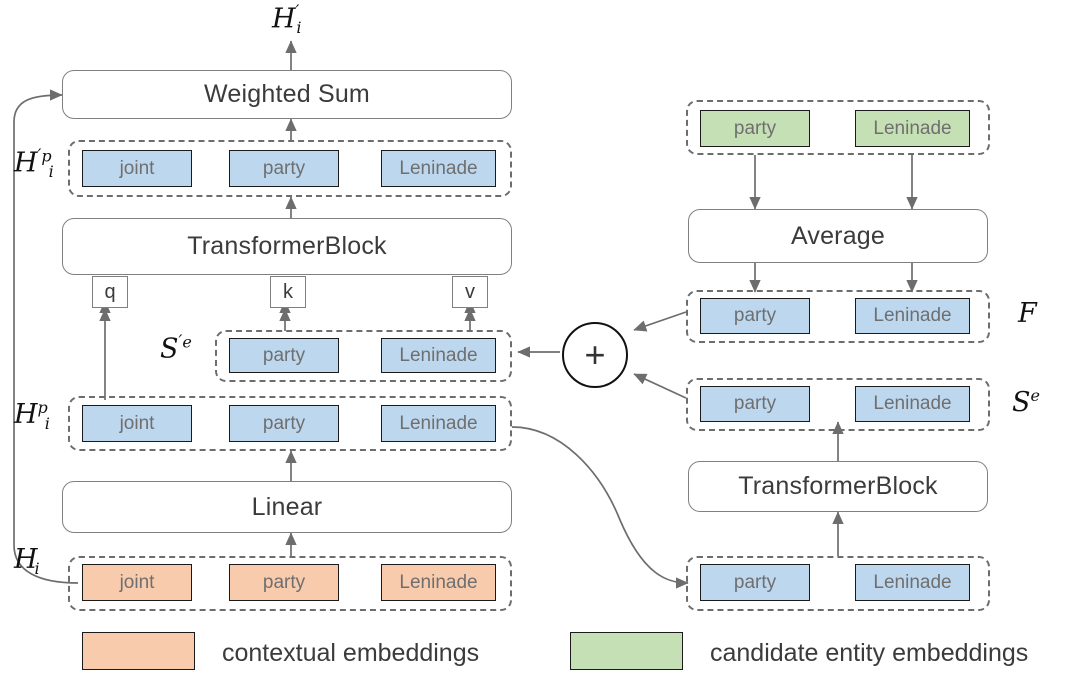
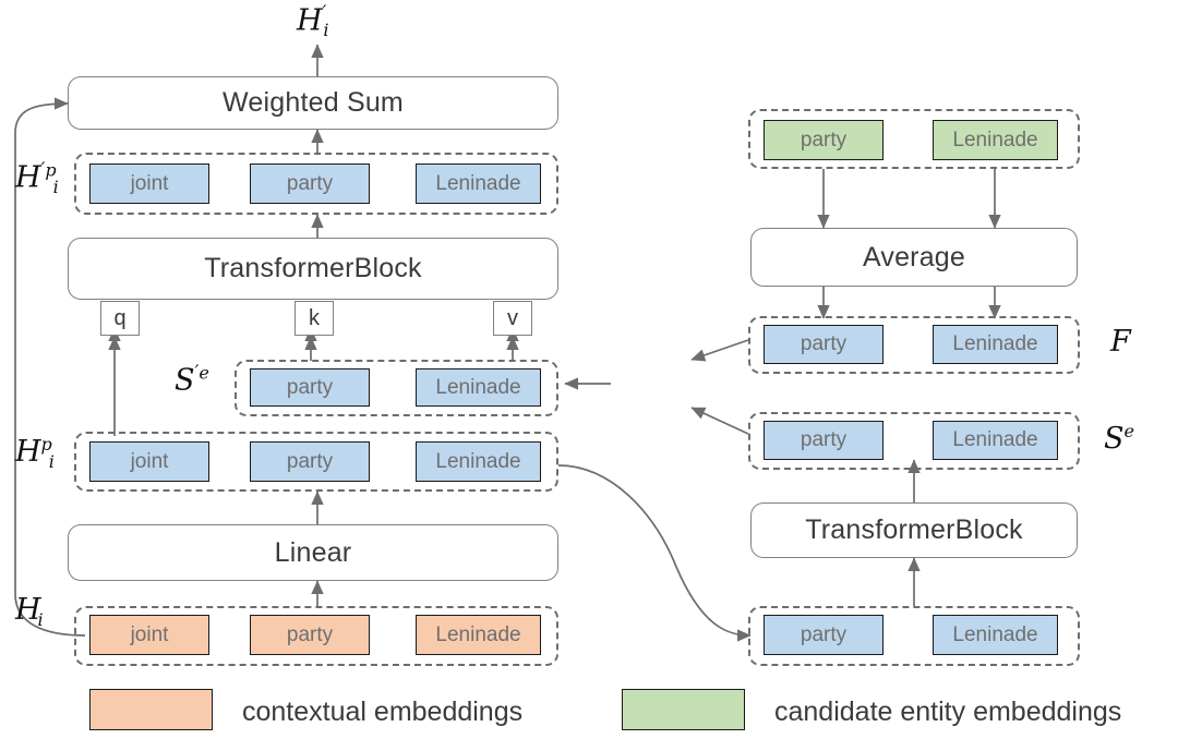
  H′i
  Weighted Sum
  H′pi
  joint
  party
  Leninade
  TransformerBlock
  q
  k
  v
  S′e
  party
  Leninade
  Hpi
  joint
  party
  Leninade
  Linear
  Hi
  joint
  party
  Leninade
  party
  Leninade
  Average
  party
  Leninade
  F
  party
  Leninade
  Se
  TransformerBlock
  party
  Leninade
- +
  contextual embeddings
  candidate entity embeddings
